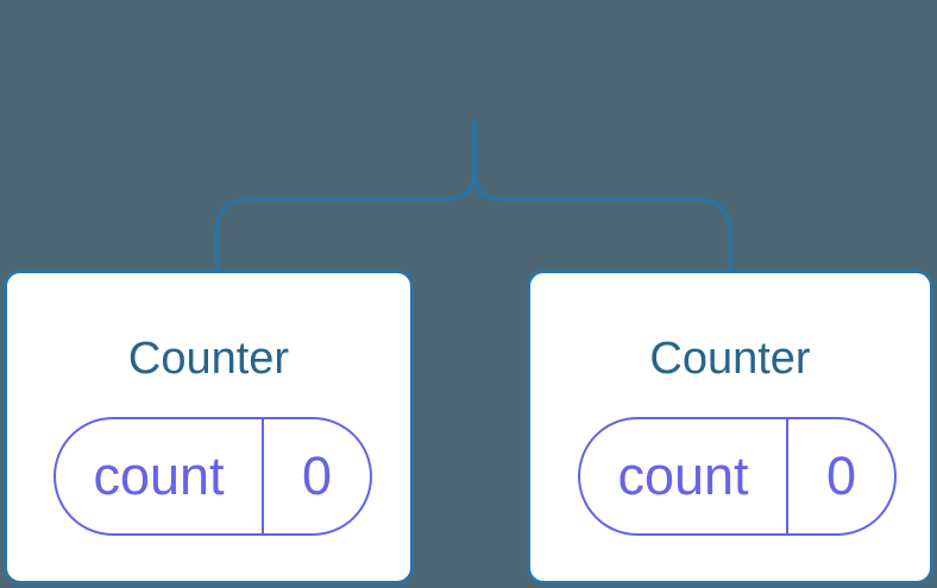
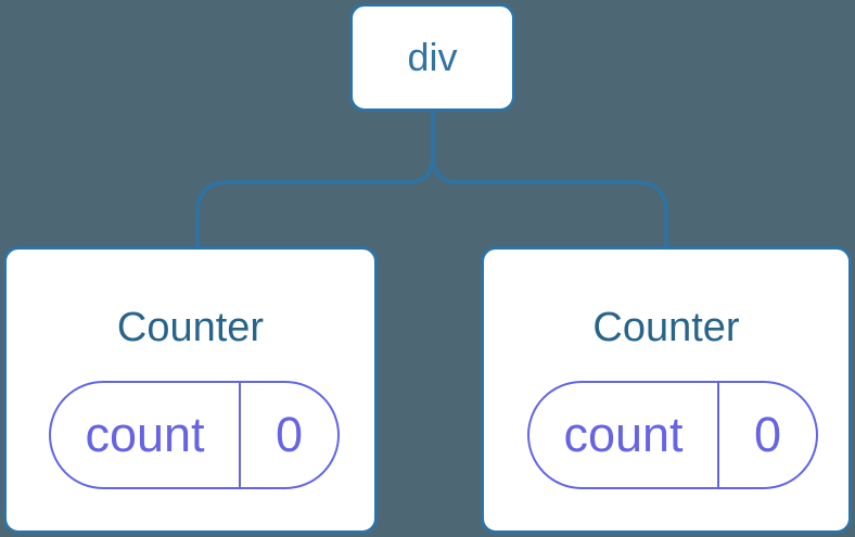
+ div
  Counter
  count
  0
  Counter
  count
  0
